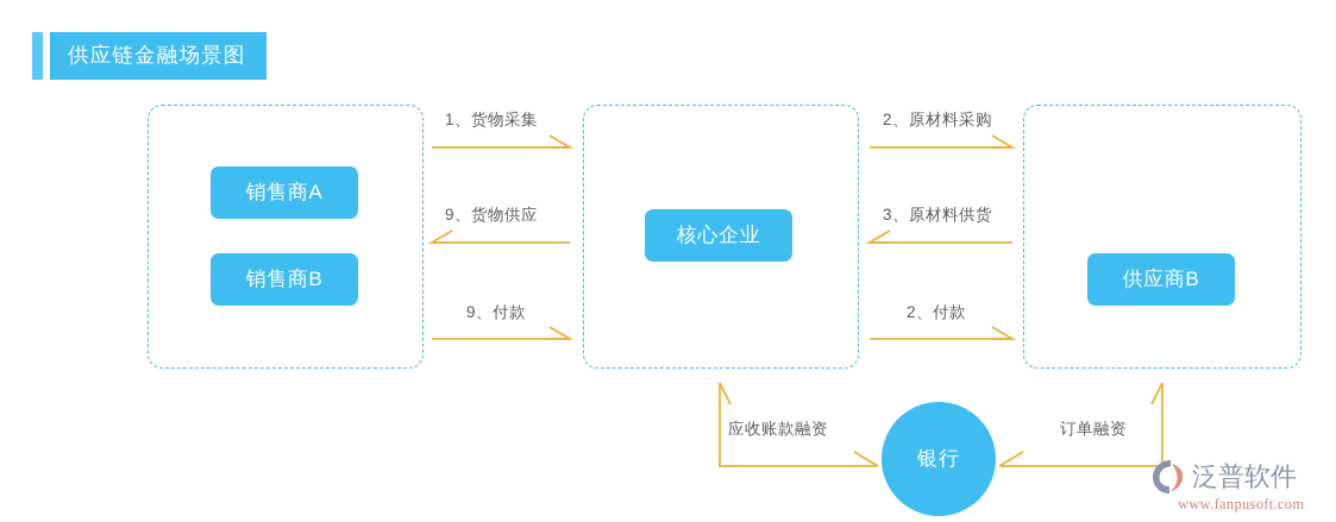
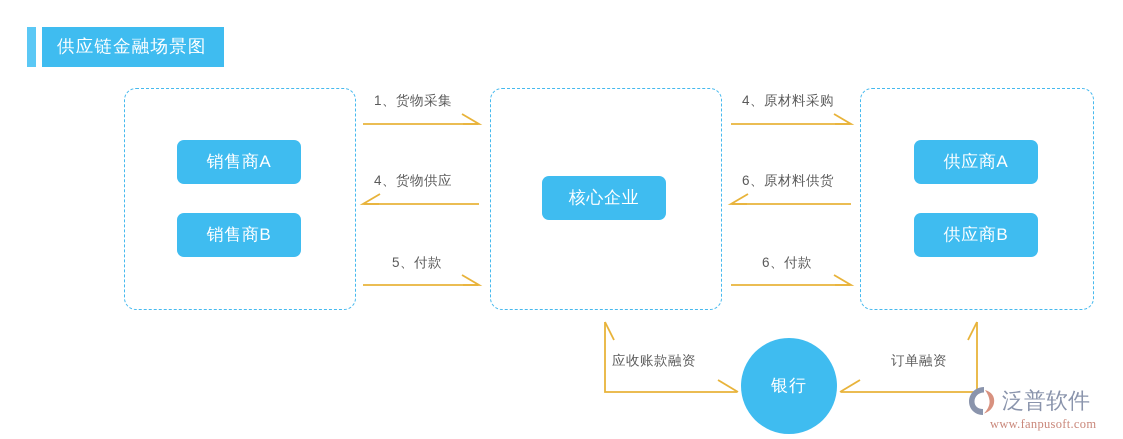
  供应链金融场景图
  销售商A
  销售商B
  核心企业
+ 供应商A
  供应商B
  银行
  1、货物采集
- 9、货物供应
+ 4、货物供应
- 9、付款
+ 5、付款
- 2、原材料采购
+ 4、原材料采购
- 3、原材料供货
+ 6、原材料供货
- 2、付款
+ 6、付款
  应收账款融资
  订单融资
  泛普软件
  www.fanpusoft.com
